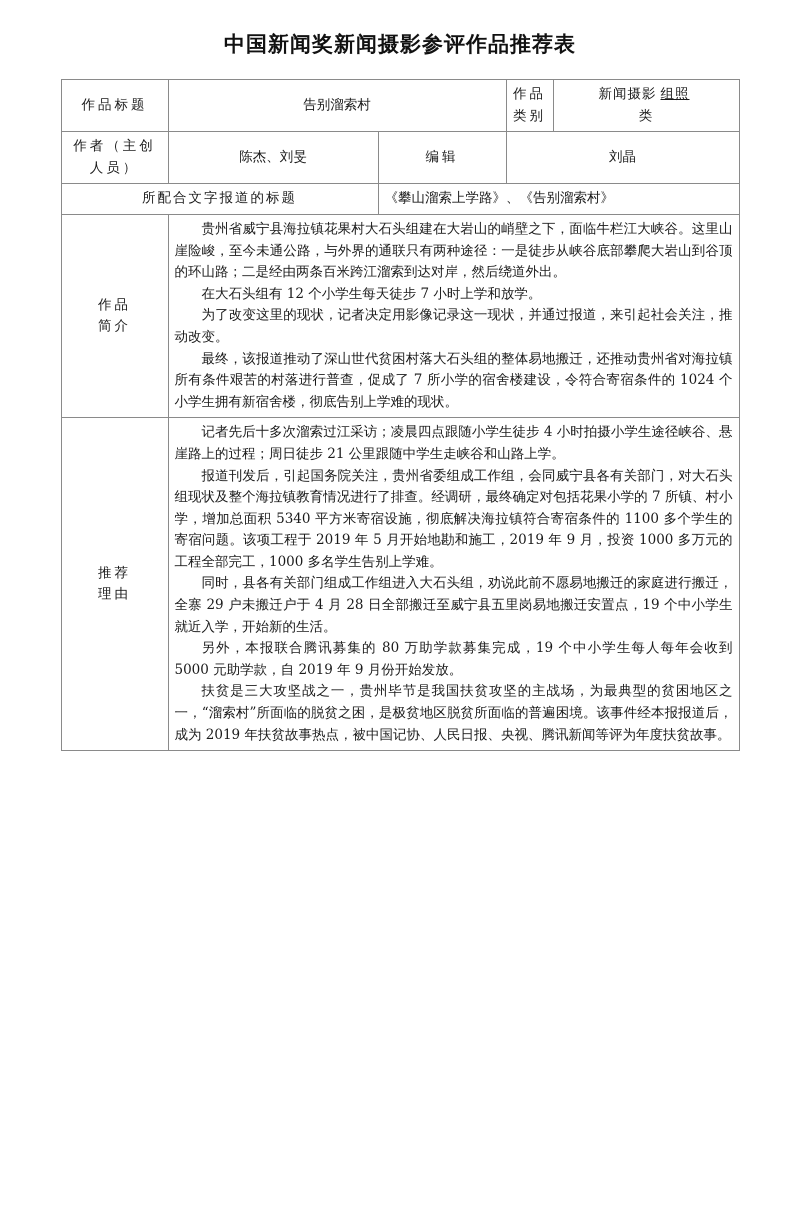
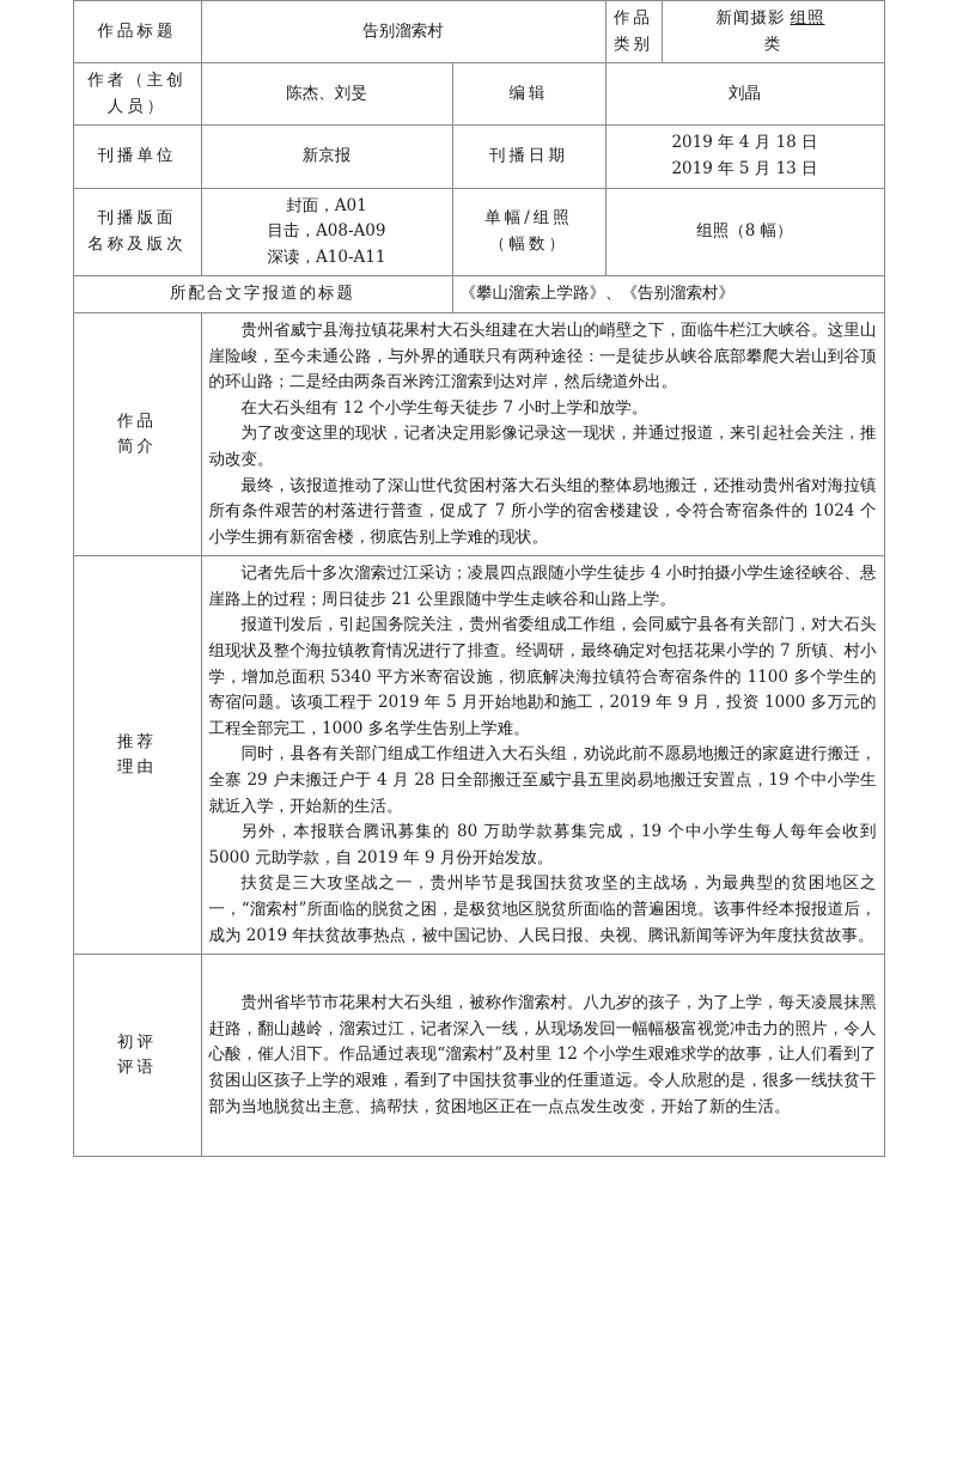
- 中国新闻奖新闻摄影参评作品推荐表
  作品标题	告别溜索村	作品 类别	新闻摄影 组照 类
  作者（主创 人员）	陈杰、刘旻	编辑	刘晶
+ 刊播单位	新京报	刊播日期	2019 年 4 月 18 日 2019 年 5 月 13 日
+ 刊播版面 名称及版次	封面，A01 目击，A08-A09 深读，A10-A11	单幅/组照 （幅数）	组照（8 幅）
  所配合文字报道的标题	《攀山溜索上学路》、《告别溜索村》
  作品 简介	贵州省威宁县海拉镇花果村大石头组建在大岩山的峭壁之下，面临牛栏江大峡谷。这里山崖险峻，至今未通公路，与外界的通联只有两种途径：一是徒步从峡谷底部攀爬大岩山到谷顶的环山路；二是经由两条百米跨江溜索到达对岸，然后绕道外出。 在大石头组有 12 个小学生每天徒步 7 小时上学和放学。 为了改变这里的现状，记者决定用影像记录这一现状，并通过报道，来引起社会关注，推动改变。 最终，该报道推动了深山世代贫困村落大石头组的整体易地搬迁，还推动贵州省对海拉镇所有条件艰苦的村落进行普查，促成了 7 所小学的宿舍楼建设，令符合寄宿条件的 1024 个小学生拥有新宿舍楼，彻底告别上学难的现状。
  推荐 理由	记者先后十多次溜索过江采访；凌晨四点跟随小学生徒步 4 小时拍摄小学生途径峡谷、悬崖路上的过程；周日徒步 21 公里跟随中学生走峡谷和山路上学。 报道刊发后，引起国务院关注，贵州省委组成工作组，会同威宁县各有关部门，对大石头组现状及整个海拉镇教育情况进行了排查。经调研，最终确定对包括花果小学的 7 所镇、村小学，增加总面积 5340 平方米寄宿设施，彻底解决海拉镇符合寄宿条件的 1100 多个学生的寄宿问题。该项工程于 2019 年 5 月开始地勘和施工，2019 年 9 月，投资 1000 多万元的工程全部完工，1000 多名学生告别上学难。 同时，县各有关部门组成工作组进入大石头组，劝说此前不愿易地搬迁的家庭进行搬迁，全寨 29 户未搬迁户于 4 月 28 日全部搬迁至威宁县五里岗易地搬迁安置点，19 个中小学生就近入学，开始新的生活。 另外，本报联合腾讯募集的 80 万助学款募集完成，19 个中小学生每人每年会收到 5000 元助学款，自 2019 年 9 月份开始发放。 扶贫是三大攻坚战之一，贵州毕节是我国扶贫攻坚的主战场，为最典型的贫困地区之一，“溜索村”所面临的脱贫之困，是极贫地区脱贫所面临的普遍困境。该事件经本报报道后，成为 2019 年扶贫故事热点，被中国记协、人民日报、央视、腾讯新闻等评为年度扶贫故事。
+ 初评 评语	贵州省毕节市花果村大石头组，被称作溜索村。八九岁的孩子，为了上学，每天凌晨抹黑赶路，翻山越岭，溜索过江，记者深入一线，从现场发回一幅幅极富视觉冲击力的照片，令人心酸，催人泪下。作品通过表现“溜索村”及村里 12 个小学生艰难求学的故事，让人们看到了贫困山区孩子上学的艰难，看到了中国扶贫事业的任重道远。令人欣慰的是，很多一线扶贫干部为当地脱贫出主意、搞帮扶，贫困地区正在一点点发生改变，开始了新的生活。
